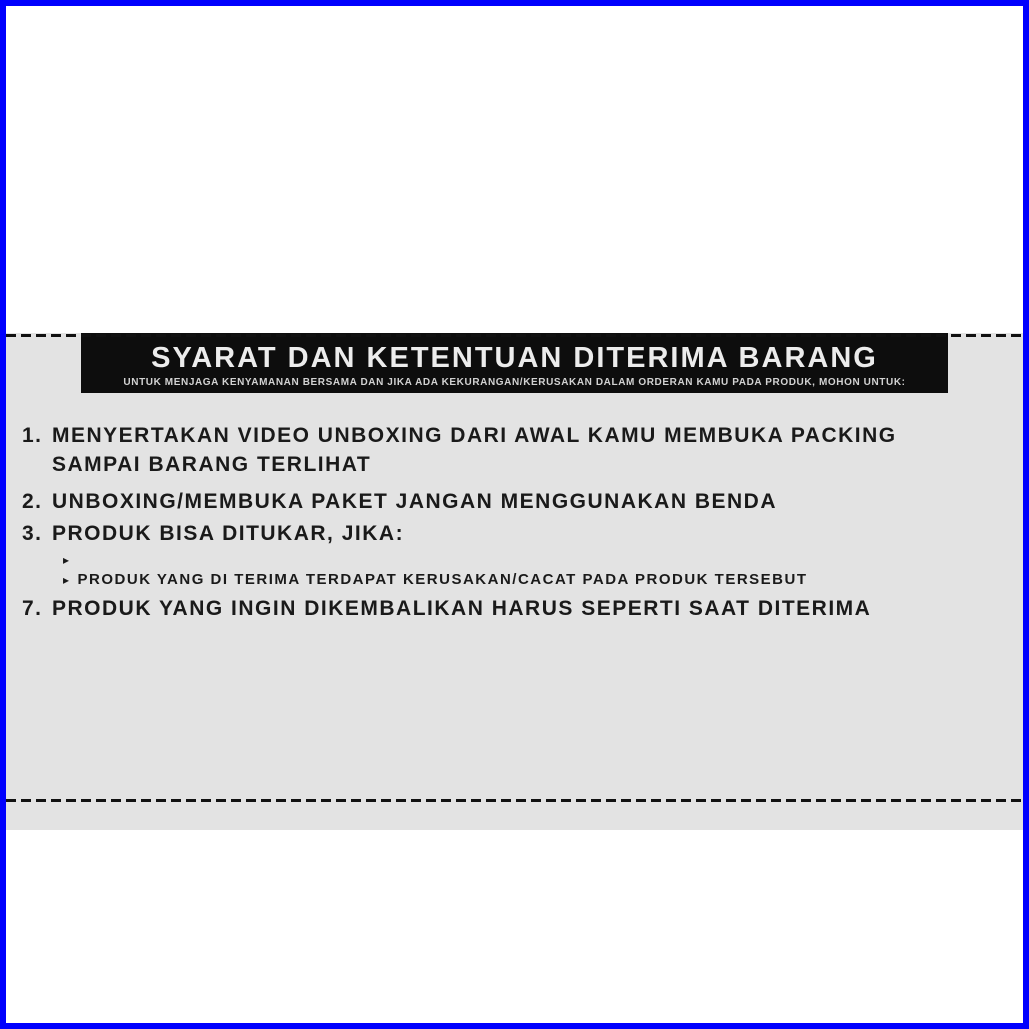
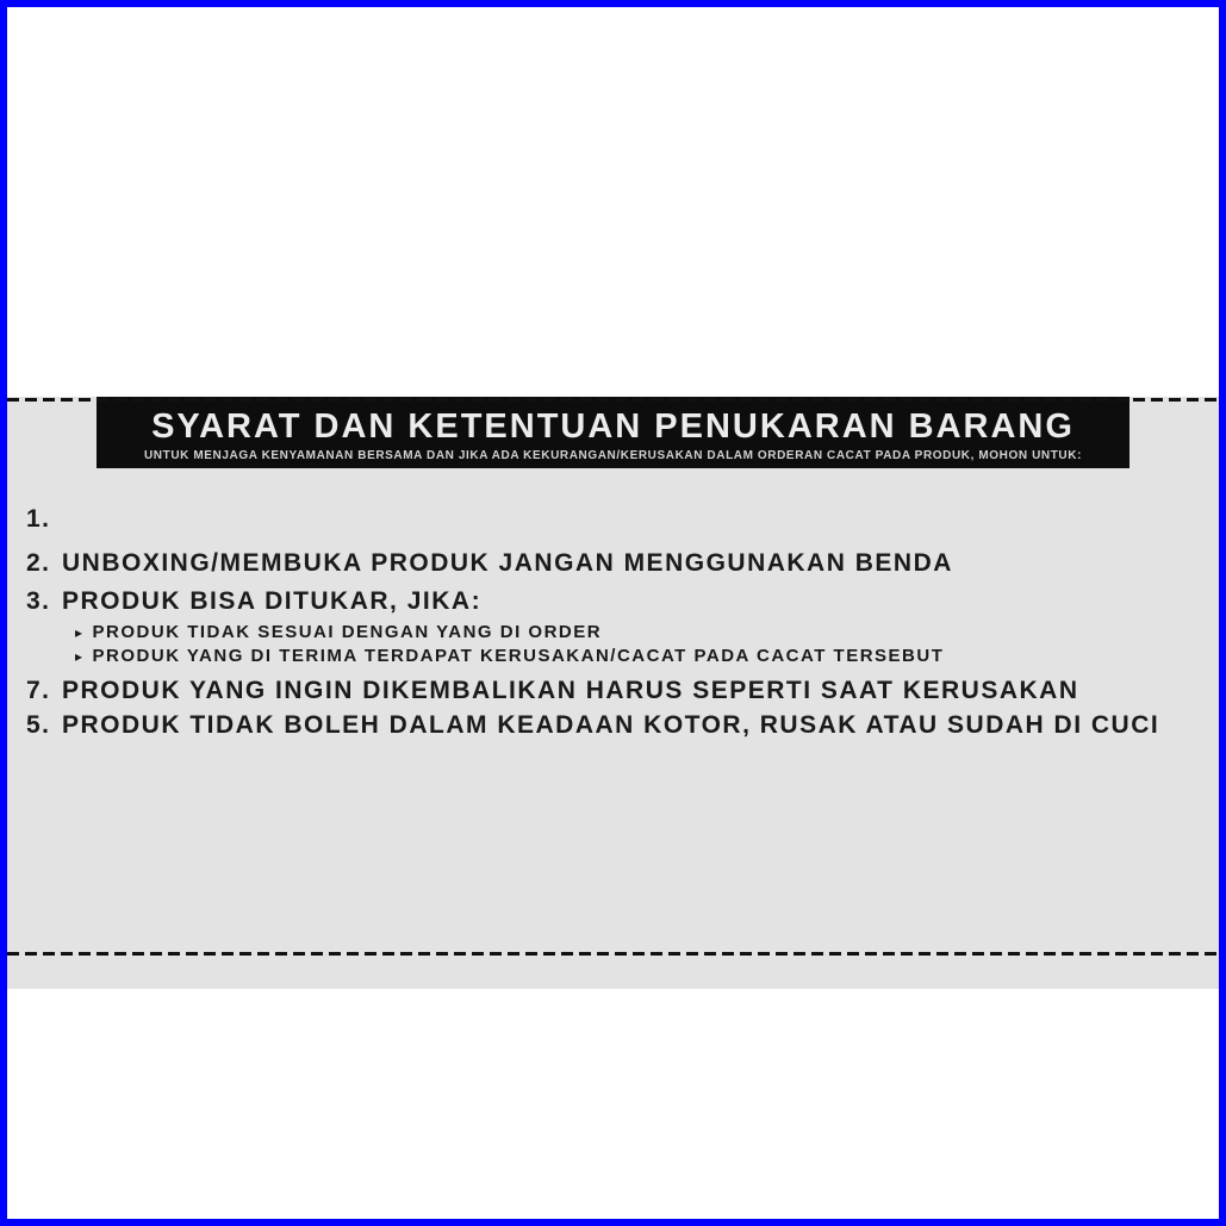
- SYARAT DAN KETENTUAN DITERIMA BARANG
+ SYARAT DAN KETENTUAN PENUKARAN BARANG
- UNTUK MENJAGA KENYAMANAN BERSAMA DAN JIKA ADA KEKURANGAN/KERUSAKAN DALAM ORDERAN KAMU PADA PRODUK, MOHON UNTUK:
+ UNTUK MENJAGA KENYAMANAN BERSAMA DAN JIKA ADA KEKURANGAN/KERUSAKAN DALAM ORDERAN CACAT PADA PRODUK, MOHON UNTUK:
  1.
- MENYERTAKAN VIDEO UNBOXING DARI AWAL KAMU MEMBUKA PACKING
- SAMPAI BARANG TERLIHAT
  2.
- UNBOXING/MEMBUKA PAKET JANGAN MENGGUNAKAN BENDA
+ UNBOXING/MEMBUKA PRODUK JANGAN MENGGUNAKAN BENDA
  3.
  PRODUK BISA DITUKAR, JIKA:
  ▸
+ PRODUK TIDAK SESUAI DENGAN YANG DI ORDER
  ▸
- PRODUK YANG DI TERIMA TERDAPAT KERUSAKAN/CACAT PADA PRODUK TERSEBUT
+ PRODUK YANG DI TERIMA TERDAPAT KERUSAKAN/CACAT PADA CACAT TERSEBUT
  7.
- PRODUK YANG INGIN DIKEMBALIKAN HARUS SEPERTI SAAT DITERIMA
+ PRODUK YANG INGIN DIKEMBALIKAN HARUS SEPERTI SAAT KERUSAKAN
+ 5.
+ PRODUK TIDAK BOLEH DALAM KEADAAN KOTOR, RUSAK ATAU SUDAH DI CUCI
